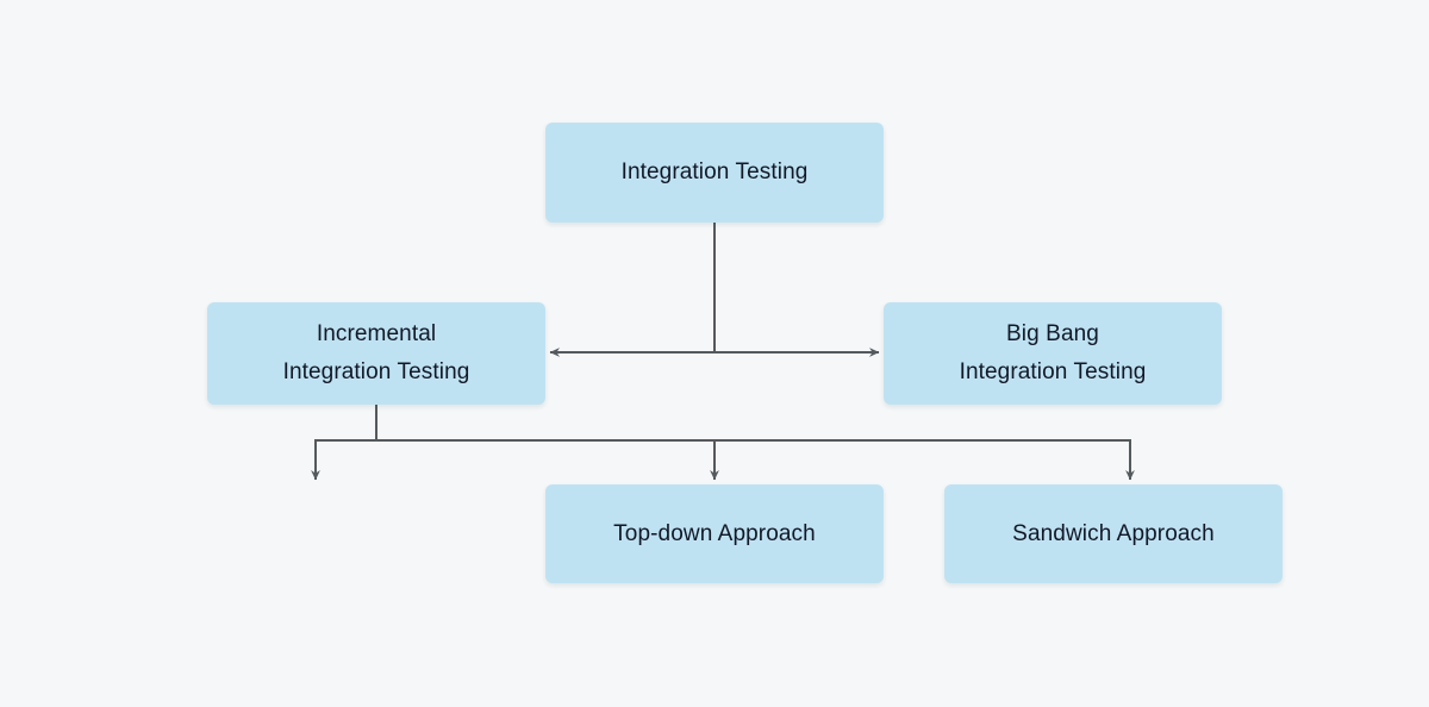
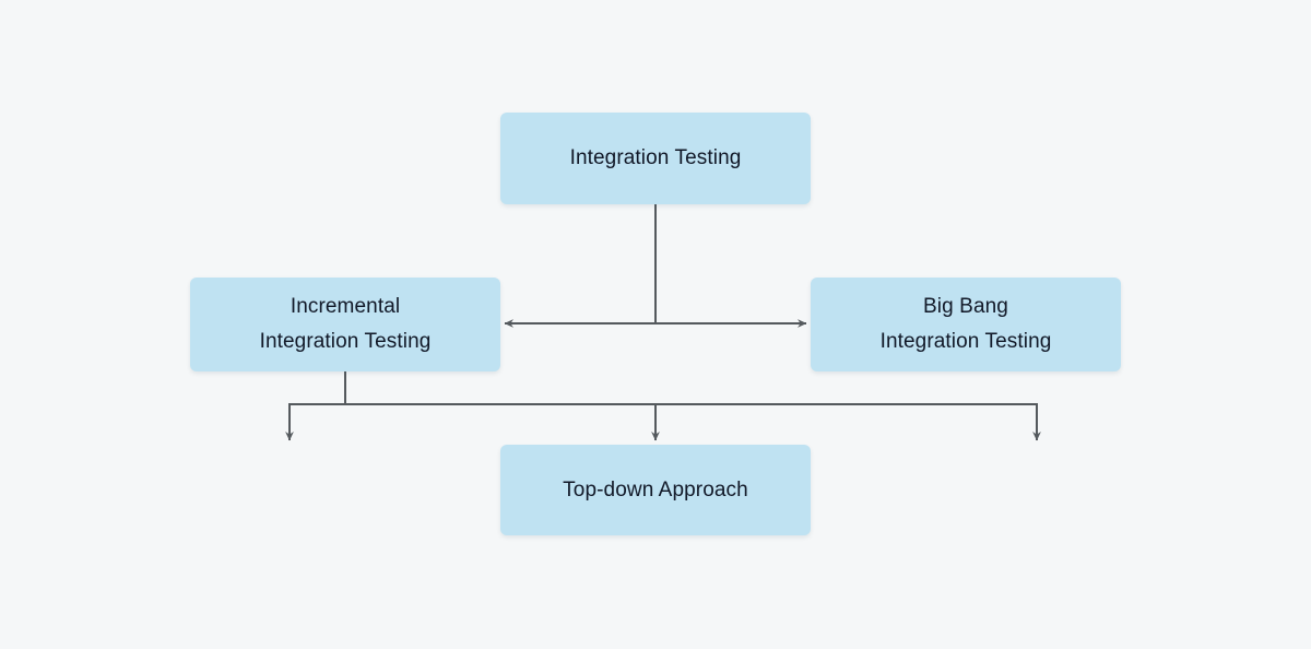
  Integration Testing
  Incremental
  Integration Testing
  Big Bang
  Integration Testing
  Top-down Approach
- Sandwich Approach
